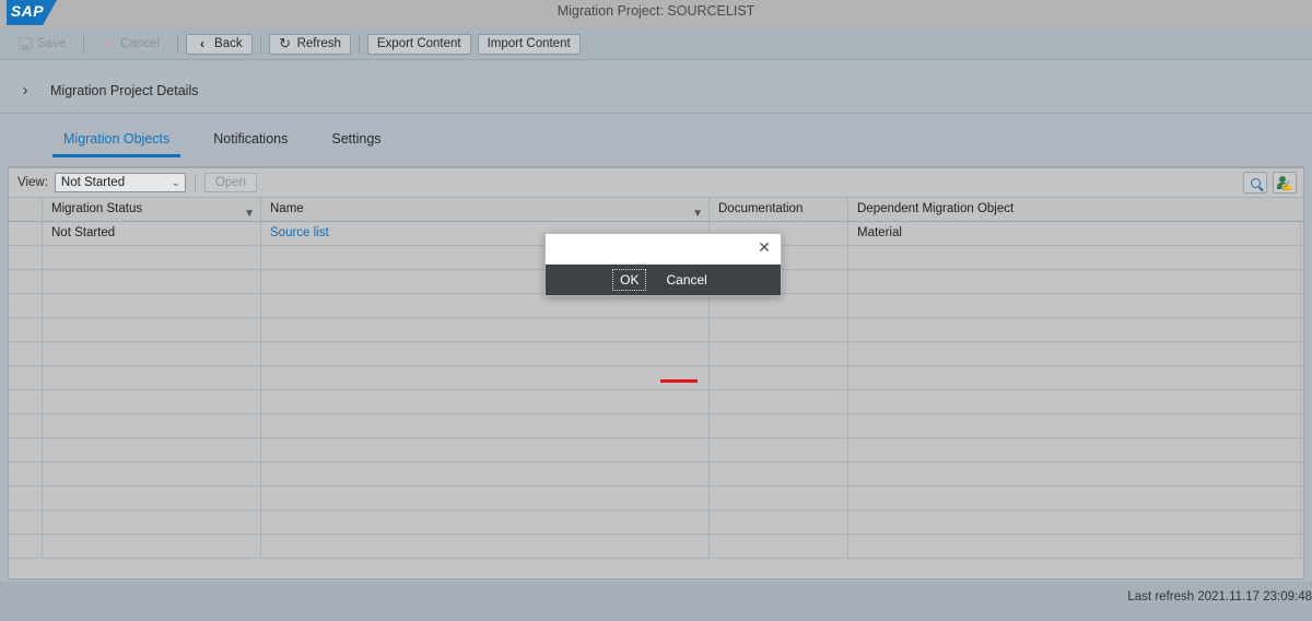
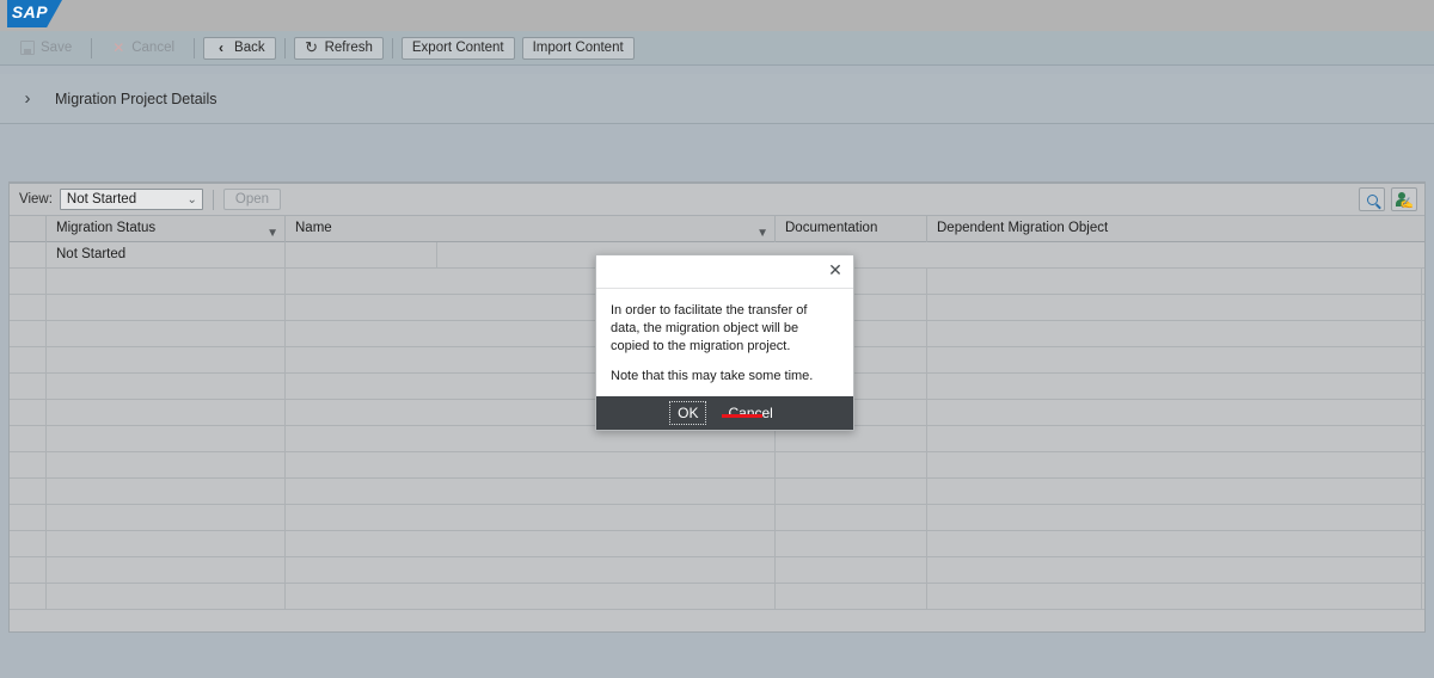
  SAP
- Migration Project: SOURCELIST
  Save
  ✕
  Cancel
  ‹
  Back
  ↻
  Refresh
  Export Content
  Import Content
  ›
  Migration Project Details
- Migration Objects
- Notifications
- Settings
  View:
  Not Started
  ⌄
  Open
  ✍
  Migration Status
  ▼
  Name
  ▼
  Documentation
  Dependent Migration Object
  Not Started
- Source list
- Material
- Last refresh 2021.11.17 23:09:48
  ✕
+ In order to facilitate the transfer of data, the migration object will be copied to the migration project.
+ Note that this may take some time.
  OK
  Cancel
